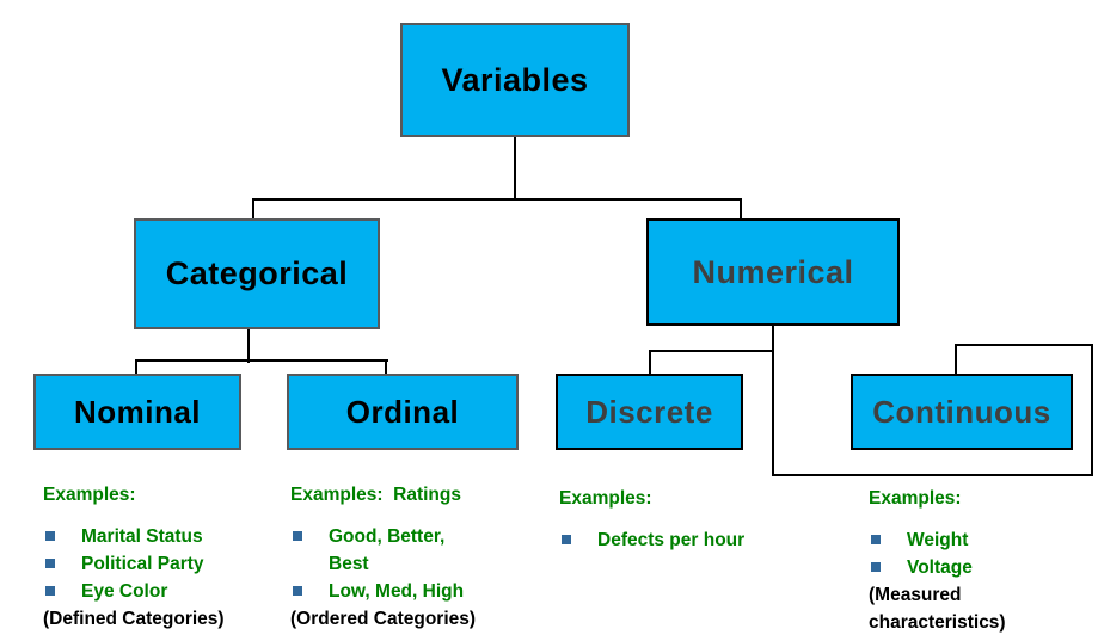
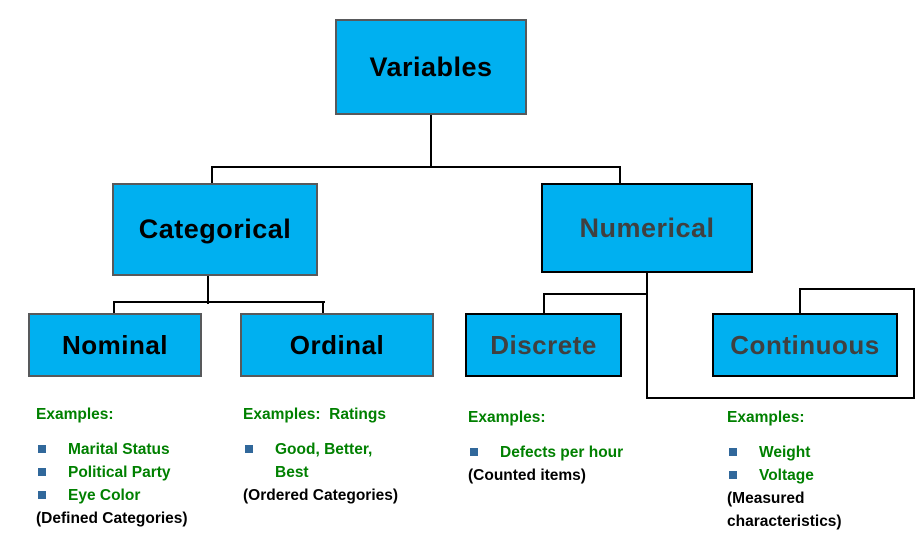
  Variables
  Categorical
  Numerical
  Nominal
  Ordinal
  Discrete
  Continuous
  Examples:
  Marital Status
  Political Party
  Eye Color
  (Defined Categories)
  Examples: Ratings
  Good, Better, Best
- Low, Med, High
  (Ordered Categories)
  Examples:
  Defects per hour
+ (Counted items)
  Examples:
  Weight
  Voltage
  (Measured characteristics)
